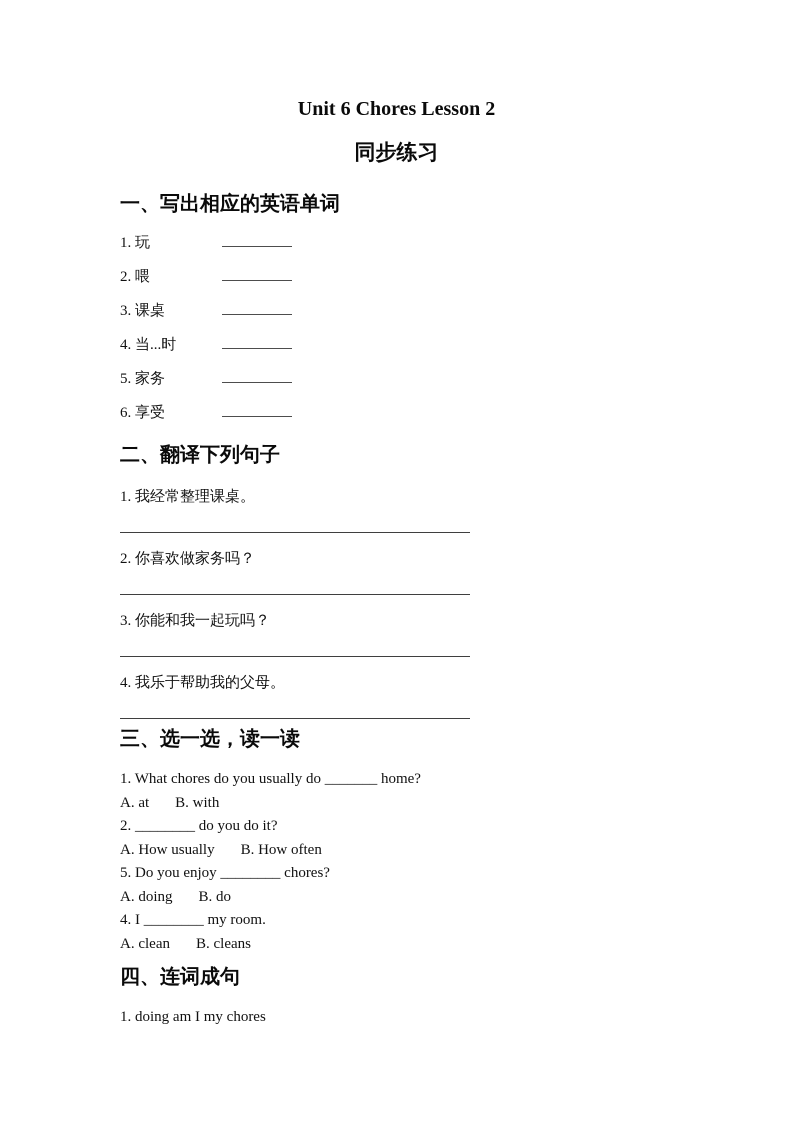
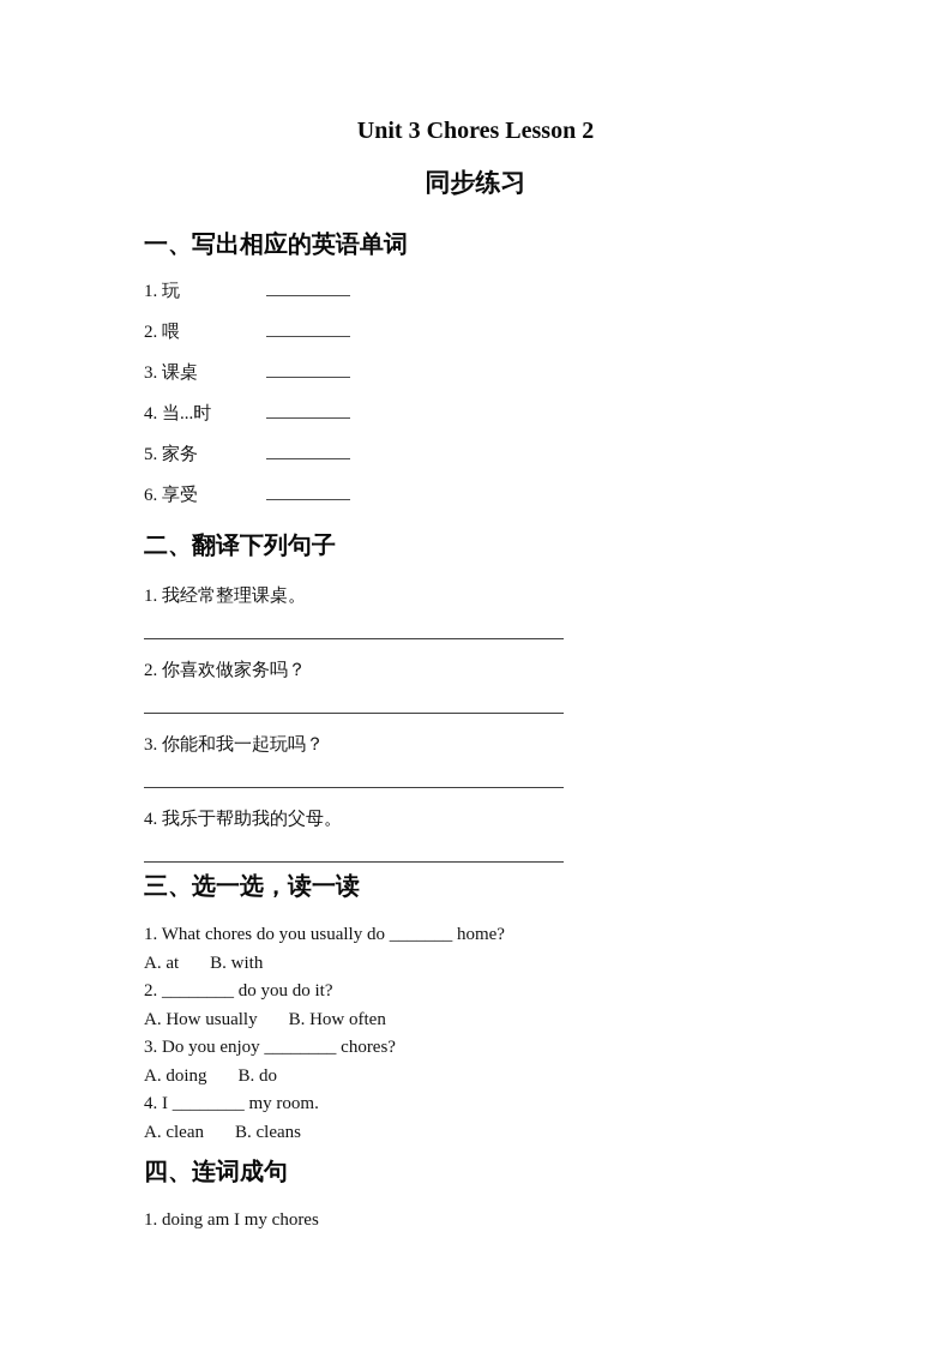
- Unit 6 Chores Lesson 2
+ Unit 3 Chores Lesson 2
  同步练习
  一、写出相应的英语单词
  1. 玩
  2. 喂
  3. 课桌
  4. 当...时
  5. 家务
  6. 享受
  二、翻译下列句子
  1. 我经常整理课桌。
  2. 你喜欢做家务吗？
  3. 你能和我一起玩吗？
  4. 我乐于帮助我的父母。
  三、选一选，读一读
  1. What chores do you usually do _______ home?
  A. at
  B. with
  2. ________ do you do it?
  A. How usually
  B. How often
- 5. Do you enjoy ________ chores?
+ 3. Do you enjoy ________ chores?
  A. doing
  B. do
  4. I ________ my room.
  A. clean
  B. cleans
  四、连词成句
  1. doing am I my chores
